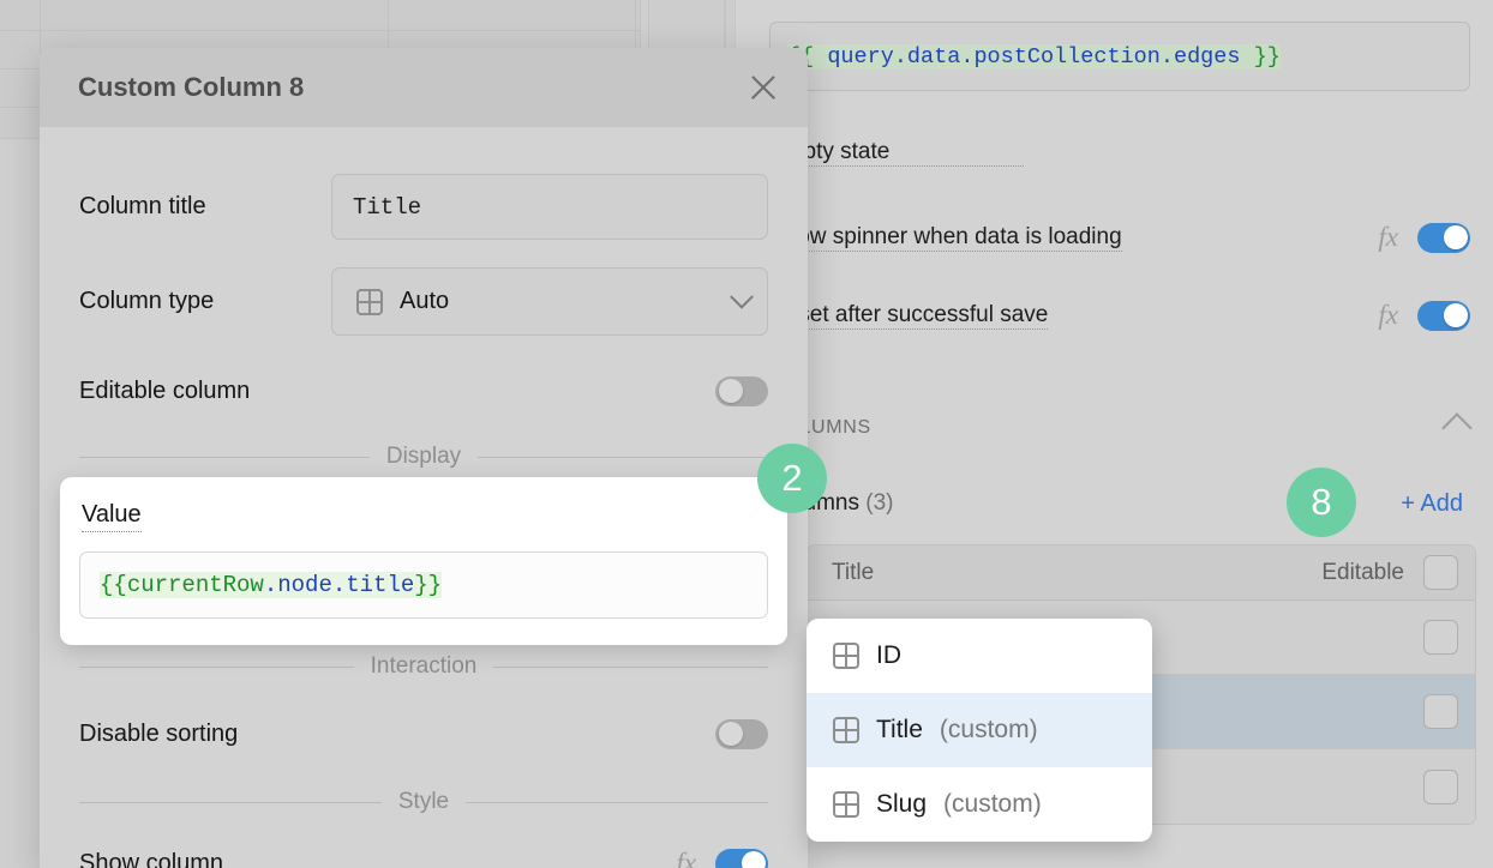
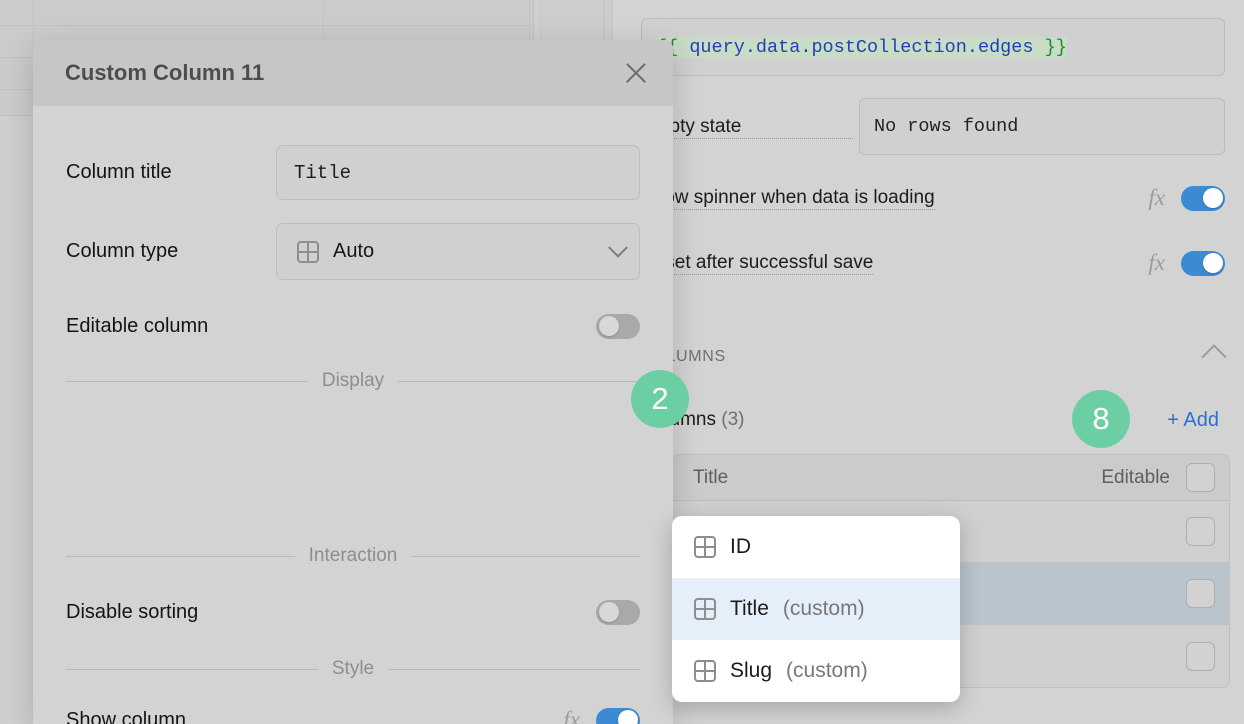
  query.data.postCollection.edges }}
  pty state
+ No rows found
  w spinner when data is loading
  fx
  et after successful save
  fx
  + Add
  Title
  Editable
  ID
  Title
  (custom)
  Slug
  (custom)
- Custom Column 8
+ Custom Column 11
  Column title
  Title
  Column type
  Auto
  Editable column
  Display
  Interaction
  Disable sorting
  Style
  Show column
  fx
- Value
- {{currentRow.node.title}}
  8
  2
